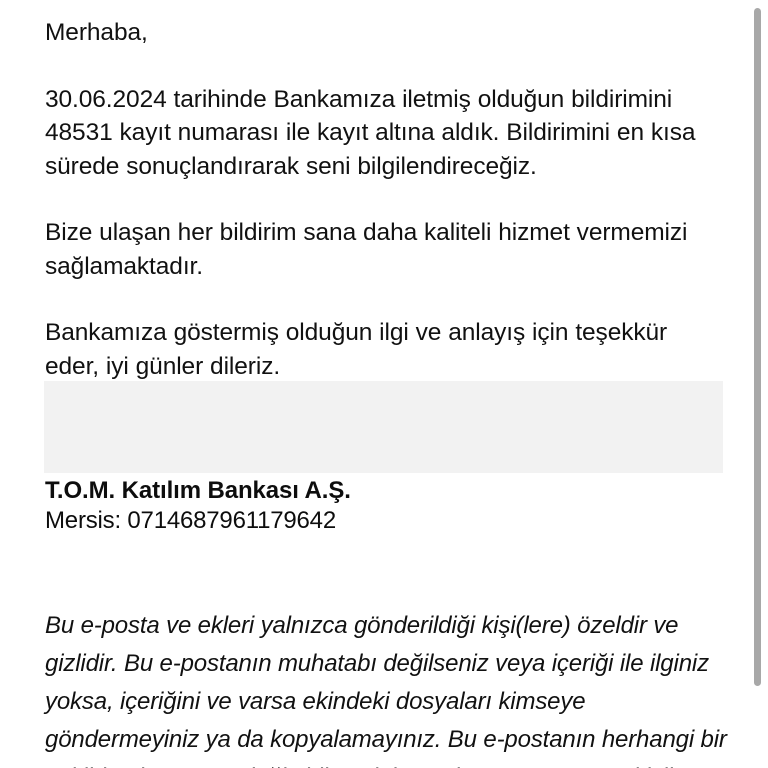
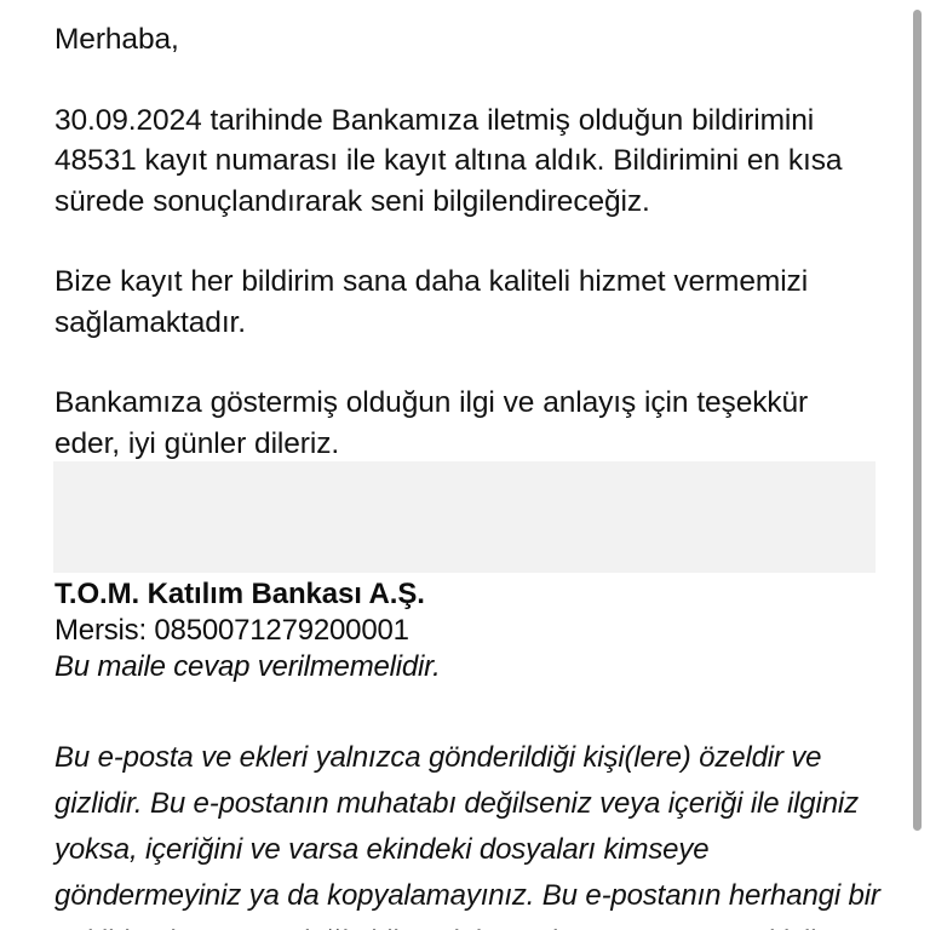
  Merhaba,
- 30.06.2024 tarihinde Bankamıza iletmiş olduğun bildirimini 48531 kayıt numarası ile kayıt altına aldık. Bildirimini en kısa sürede sonuçlandırarak seni bilgilendireceğiz.
+ 30.09.2024 tarihinde Bankamıza iletmiş olduğun bildirimini 48531 kayıt numarası ile kayıt altına aldık. Bildirimini en kısa sürede sonuçlandırarak seni bilgilendireceğiz.
- Bize ulaşan her bildirim sana daha kaliteli hizmet vermemizi sağlamaktadır.
+ Bize kayıt her bildirim sana daha kaliteli hizmet vermemizi sağlamaktadır.
  Bankamıza göstermiş olduğun ilgi ve anlayış için teşekkür eder, iyi günler dileriz.
  T.O.M. Katılım Bankası A.Ş.
- Mersis: 0714687961179642
+ Mersis: 0850071279200001
+ Bu maile cevap verilmemelidir.
  Bu e-posta ve ekleri yalnızca gönderildiği kişi(lere) özeldir ve gizlidir. Bu e-postanın muhatabı değilseniz veya içeriği ile ilginiz yoksa, içeriğini ve varsa ekindeki dosyaları kimseye göndermeyiniz ya da kopyalamayınız. Bu e-postanın herhangi bir
